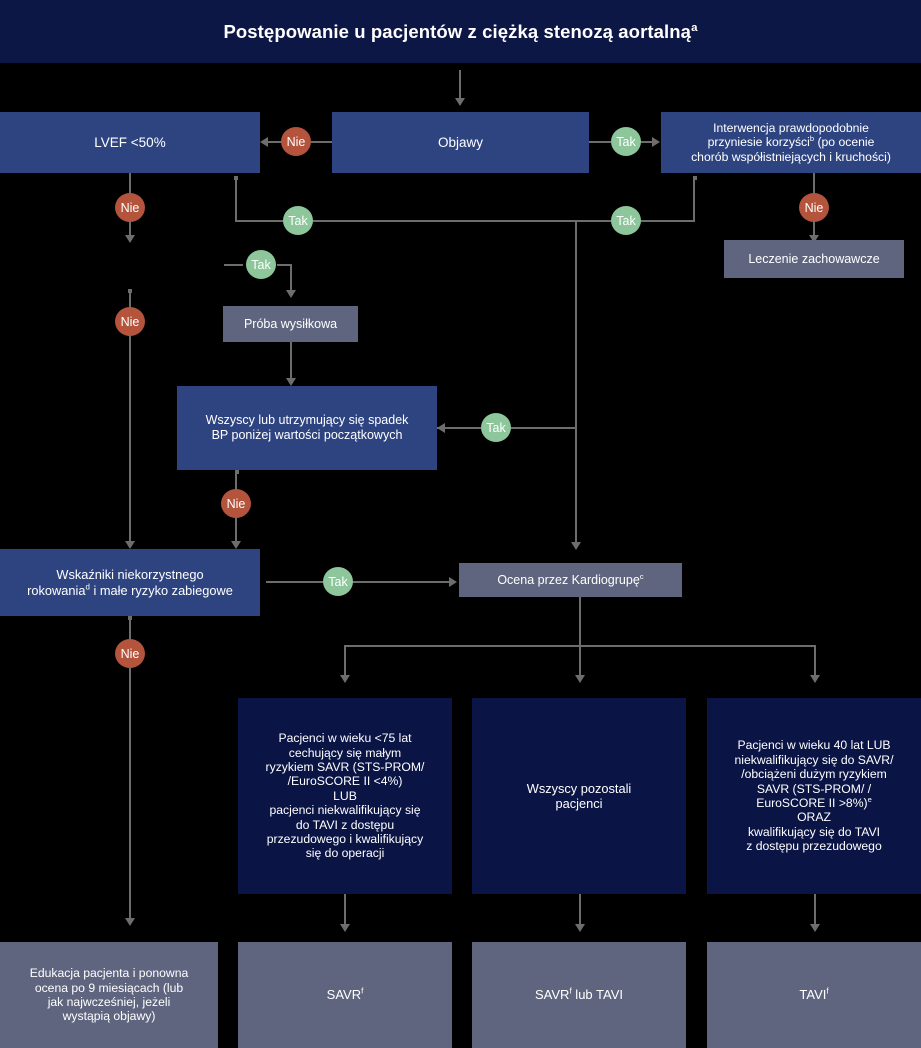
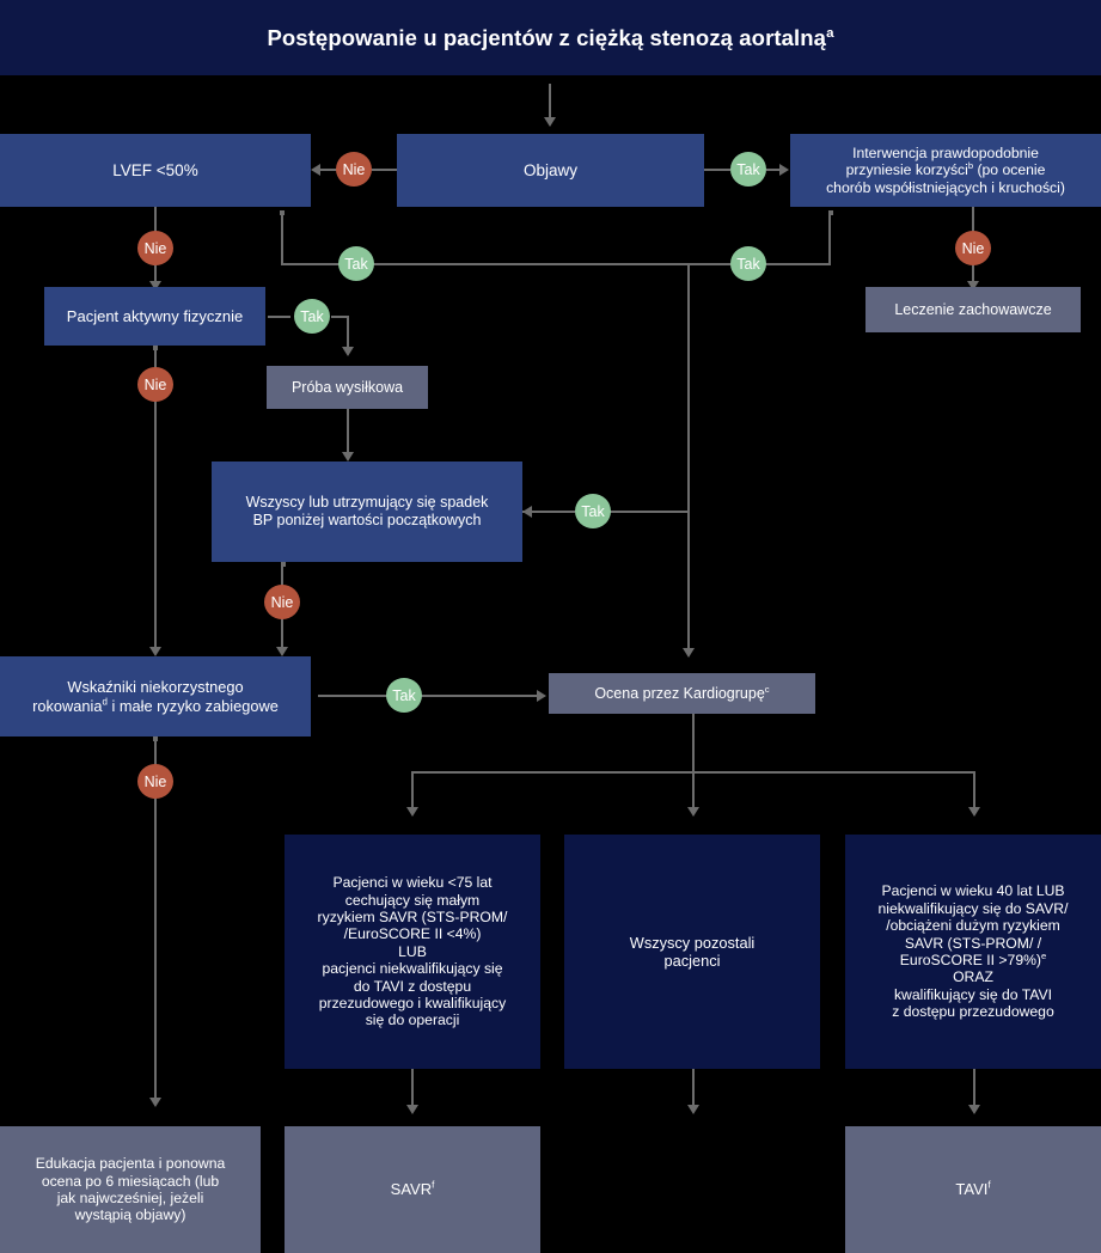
  Postępowanie u pacjentów z ciężką stenozą aortalnąa
  Objawy
  LVEF <50%
  Interwencja prawdopodobnie
  przyniesie korzyścib (po ocenie
  chorób współistniejących i kruchości)
  Nie
  Tak
  Nie
  Tak
  Tak
  Nie
  Leczenie zachowawcze
+ Pacjent aktywny fizycznie
  Tak
  Nie
  Próba wysiłkowa
  Wszyscy lub utrzymujący się spadek
  BP poniżej wartości początkowych
  Tak
  Nie
  Wskaźniki niekorzystnego
  rokowaniad i małe ryzyko zabiegowe
  Tak
  Nie
  Ocena przez Kardiogrupęc
  Pacjenci w wieku <75 lat
  cechujący się małym
  ryzykiem SAVR (STS-PROM/
  /EuroSCORE II <4%)
  LUB
  pacjenci niekwalifikujący się
  do TAVI z dostępu
  przezudowego i kwalifikujący
  się do operacji
  Wszyscy pozostali
  pacjenci
  Pacjenci w wieku 40 lat LUB
  niekwalifikujący się do SAVR/
  /obciążeni dużym ryzykiem
  SAVR (STS-PROM/ /
- EuroSCORE II >8%)e
+ EuroSCORE II >79%)e
  ORAZ
  kwalifikujący się do TAVI
  z dostępu przezudowego
  Edukacja pacjenta i ponowna
- ocena po 9 miesiącach (lub
+ ocena po 6 miesiącach (lub
  jak najwcześniej, jeżeli
  wystąpią objawy)
  SAVRf
- SAVRf lub TAVI
  TAVIf
